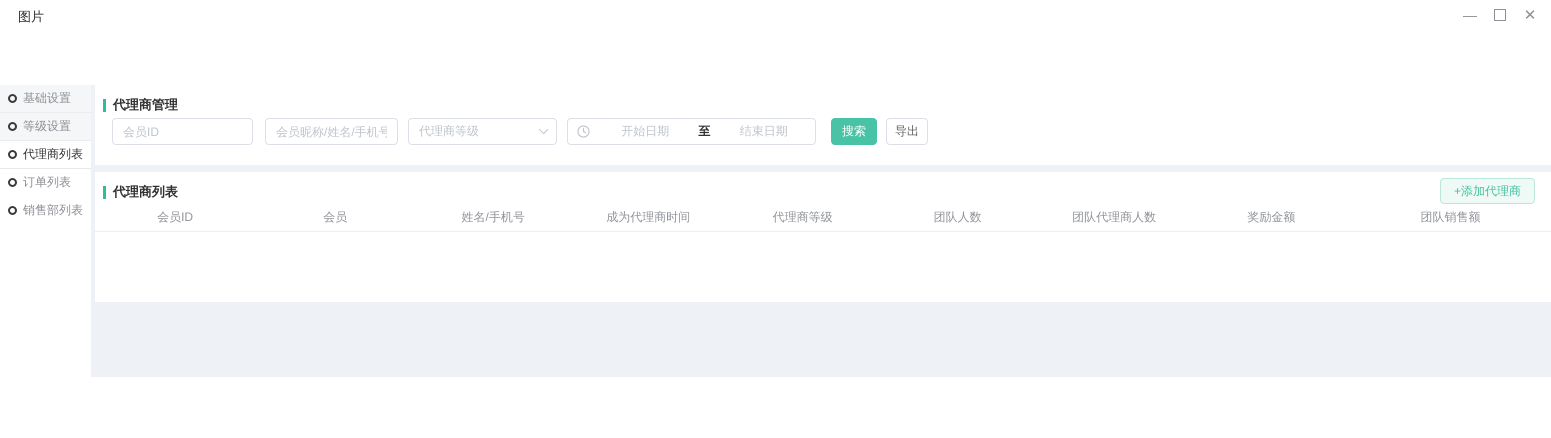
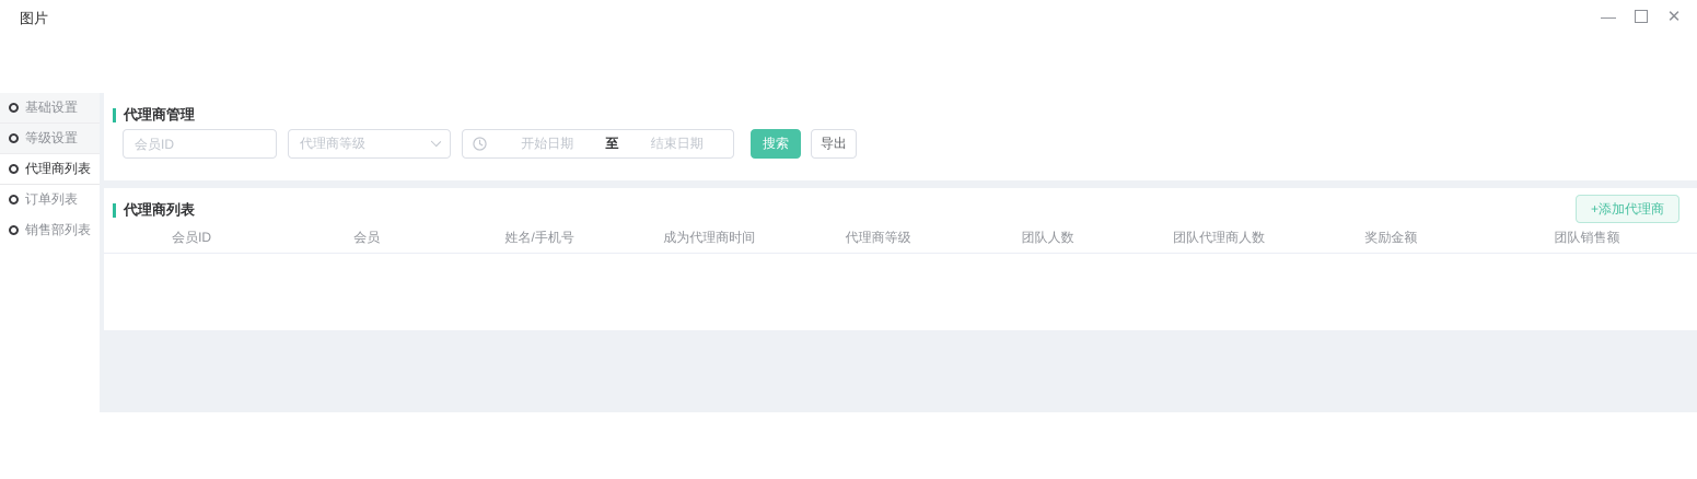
  图片
  —
  ✕
  基础设置
  等级设置
  代理商列表
  订单列表
  销售部列表
  代理商管理
  会员ID
- 会员昵称/姓名/手机号
  代理商等级
  开始日期
  至
  结束日期
  搜索
  导出
  代理商列表
  +添加代理商
  会员ID	会员	姓名/手机号	成为代理商时间	代理商等级	团队人数	团队代理商人数	奖励金额	团队销售额
